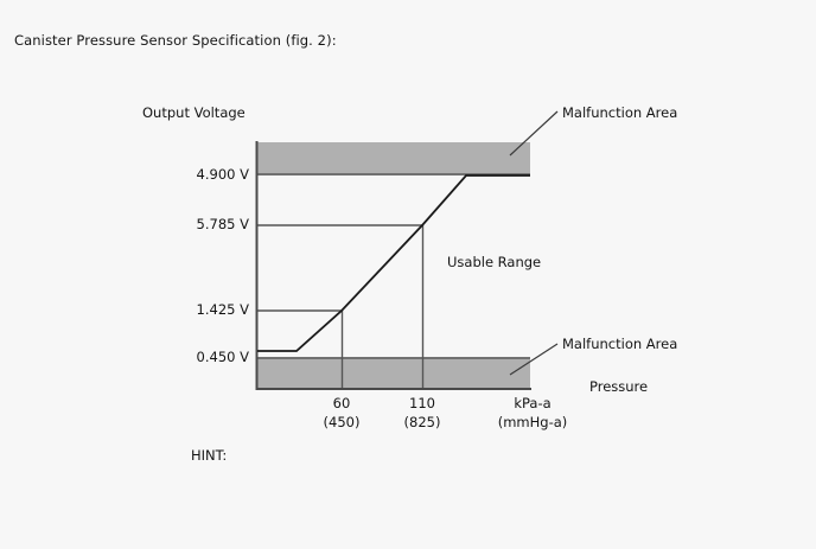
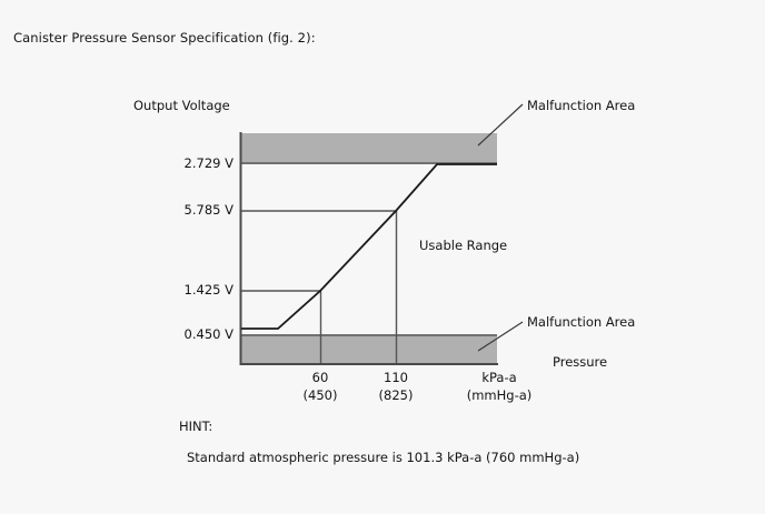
  Canister Pressure Sensor Specification (fig. 2):
  Output Voltage
  Pressure
- 4.900 V
+ 2.729 V
  5.785 V
  1.425 V
  0.450 V
  60
  (450)
  110
  (825)
  kPa-a
  (mmHg-a)
  Malfunction Area
  Malfunction Area
  Usable Range
  HINT:
+ Standard atmospheric pressure is 101.3 kPa-a (760 mmHg-a)
